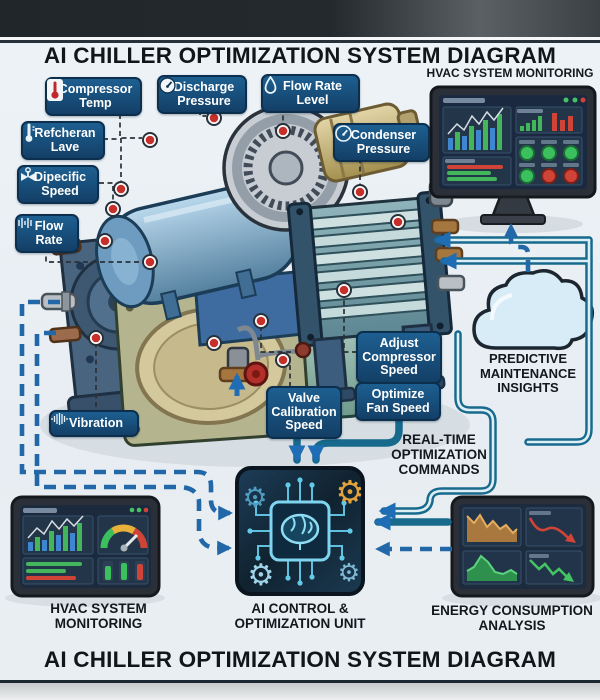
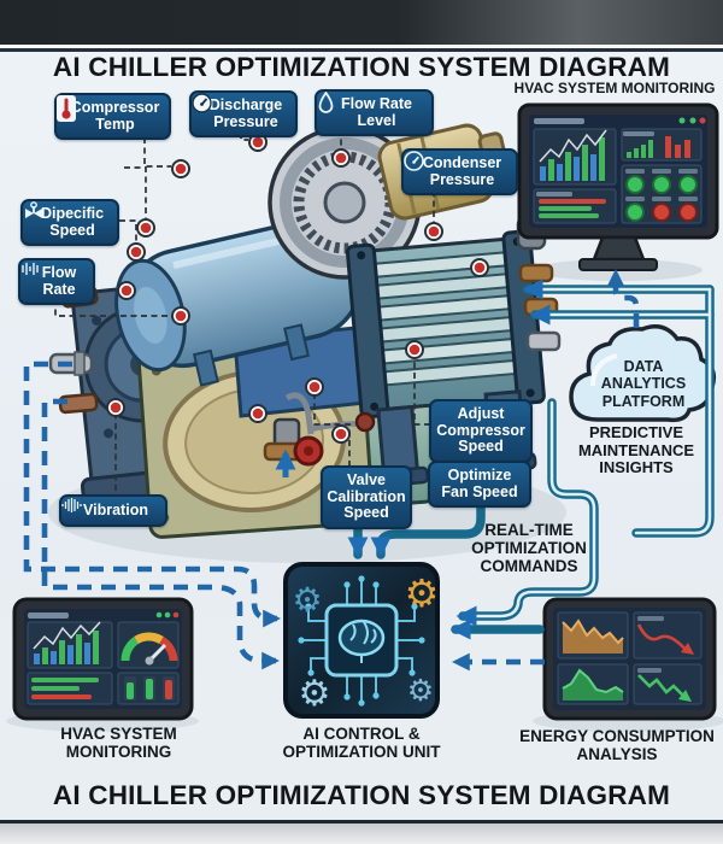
  ⚙
  ⚙
  ⚙
  ⚙
  AI CHILLER OPTIMIZATION SYSTEM DIAGRAM
  HVAC SYSTEM MONITORING
  Compressor
  Temp
  Discharge
  Pressure
  Flow Rate
  Level
  Condenser
  Pressure
- Refcheran
- Lave
  Dipecific
  Speed
  Flow
  Rate
  Vibration
  Adjust
  Compressor
  Speed
  Optimize
  Fan Speed
  Valve
  Calibration
  Speed
+ DATA
+ ANALYTICS
+ PLATFORM
  PREDICTIVE
  MAINTENANCE
  INSIGHTS
  REAL-TIME
  OPTIMIZATION
  COMMANDS
  HVAC SYSTEM
  MONITORING
  AI CONTROL &
  OPTIMIZATION UNIT
  ENERGY CONSUMPTION
  ANALYSIS
  AI CHILLER OPTIMIZATION SYSTEM DIAGRAM
